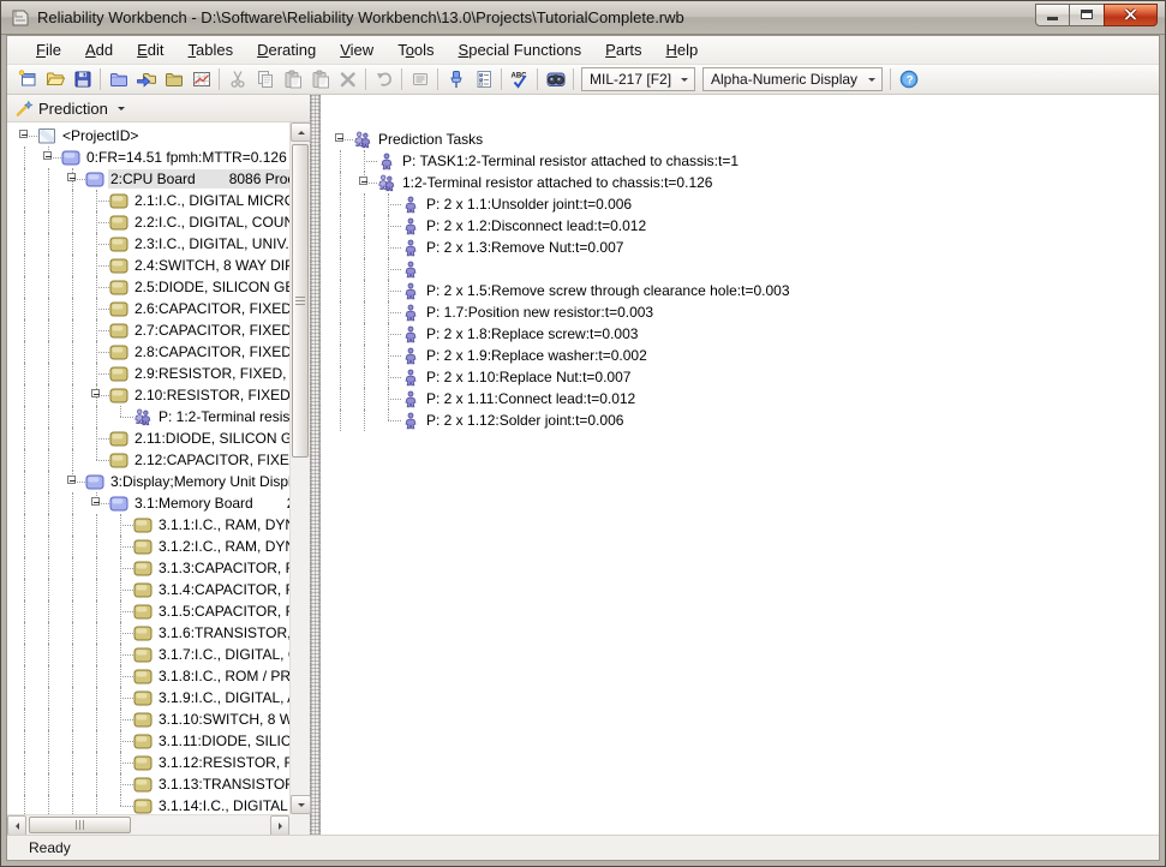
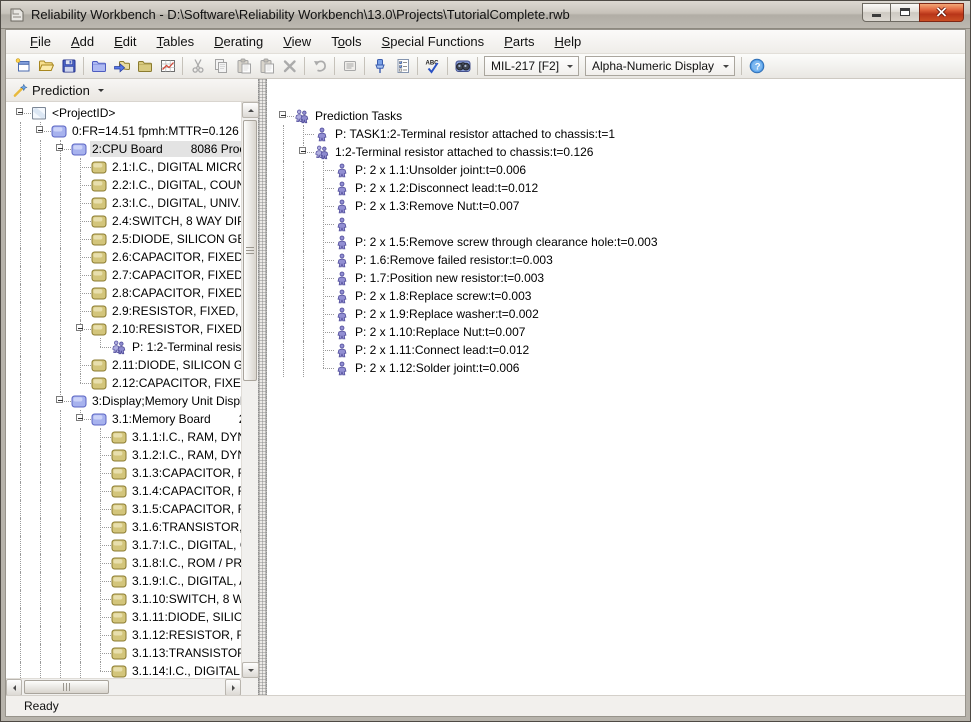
  Reliability Workbench - D:\Software\Reliability Workbench\13.0\Projects\TutorialComplete.rwb
  File
  Add
  Edit
  Tables
  Derating
  View
  Tools
  Special Functions
  Parts
  Help
  MIL-217 [F2]
  Alpha-Numeric Display
  ?
  Prediction
  <ProjectID>
  0:FR=14.51 fpmh:MTTR=0.126
  2:CPU Board
  8086 Pro
  2.1:I.C., DIGITAL MICR
  2.2:I.C., DIGITAL, COU
  2.3:I.C., DIGITAL, UNIV.
  2.4:SWITCH, 8 WAY DI
  2.5:DIODE, SILICON G
  2.6:CAPACITOR, FIXED
  2.7:CAPACITOR, FIXED
  2.8:CAPACITOR, FIXED
  2.9:RESISTOR, FIXED,
  2.10:RESISTOR, FIXED
  P: 1:2-Terminal resis
  2.11:DIODE, SILICON G
  2.12:CAPACITOR, FIXE
  3:Display;Memory Unit Disp
  3.1:Memory Board
  3.1.1:I.C., RAM, DY
  3.1.2:I.C., RAM, DY
  3.1.3:CAPACITOR,
  3.1.4:CAPACITOR,
  3.1.5:CAPACITOR,
  3.1.6:TRANSISTOR
  3.1.7:I.C., DIGITAL,
  3.1.8:I.C., ROM / PR
  3.1.9:I.C., DIGITAL,
  3.1.10:SWITCH, 8 W
  3.1.11:DIODE, SILIC
  3.1.12:RESISTOR,
  3.1.13:TRANSISTO
  3.1.14:I.C., DIGITAL
  Prediction Tasks
  P: TASK1:2-Terminal resistor attached to chassis:t=1
  1:2-Terminal resistor attached to chassis:t=0.126
  P: 2 x 1.1:Unsolder joint:t=0.006
  P: 2 x 1.2:Disconnect lead:t=0.012
  P: 2 x 1.3:Remove Nut:t=0.007
  P: 2 x 1.5:Remove screw through clearance hole:t=0.003
+ P: 1.6:Remove failed resistor:t=0.003
  P: 1.7:Position new resistor:t=0.003
  P: 2 x 1.8:Replace screw:t=0.003
  P: 2 x 1.9:Replace washer:t=0.002
  P: 2 x 1.10:Replace Nut:t=0.007
  P: 2 x 1.11:Connect lead:t=0.012
  P: 2 x 1.12:Solder joint:t=0.006
  Ready
